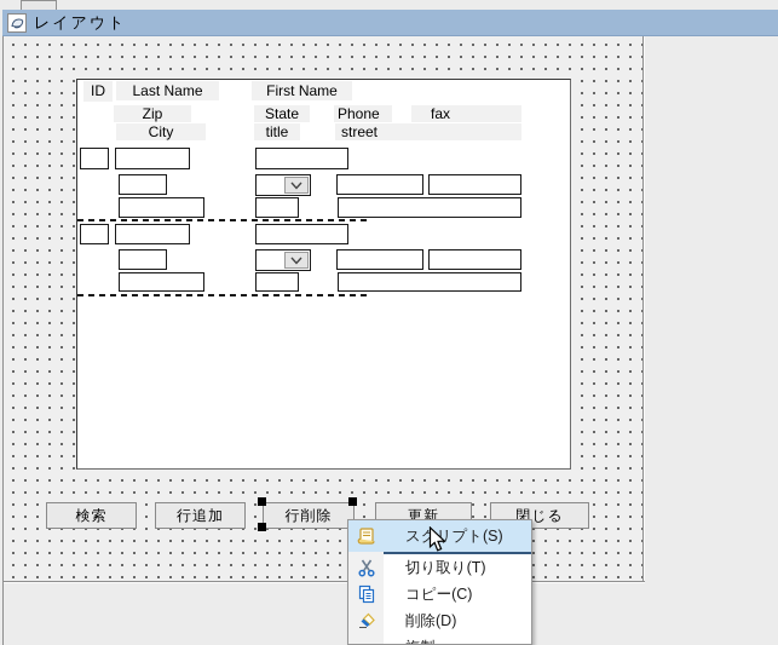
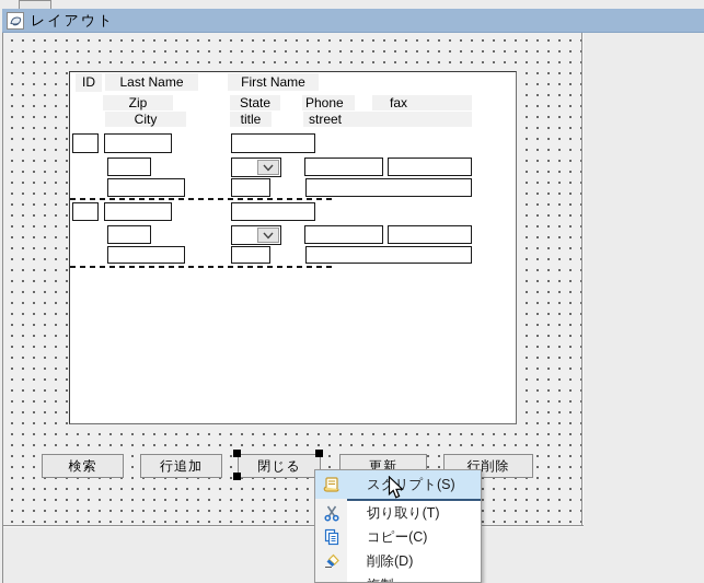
  レイアウト
  ID
  Last Name
  First Name
  Zip
  State
  Phone
  fax
  City
  title
  street
  検索
  行追加
- 行削除
+ 閉じる
  更新
- 閉じる
+ 行削除
  スクリプト(S)
  切り取り(T)
  コピー(C)
  削除(D)
